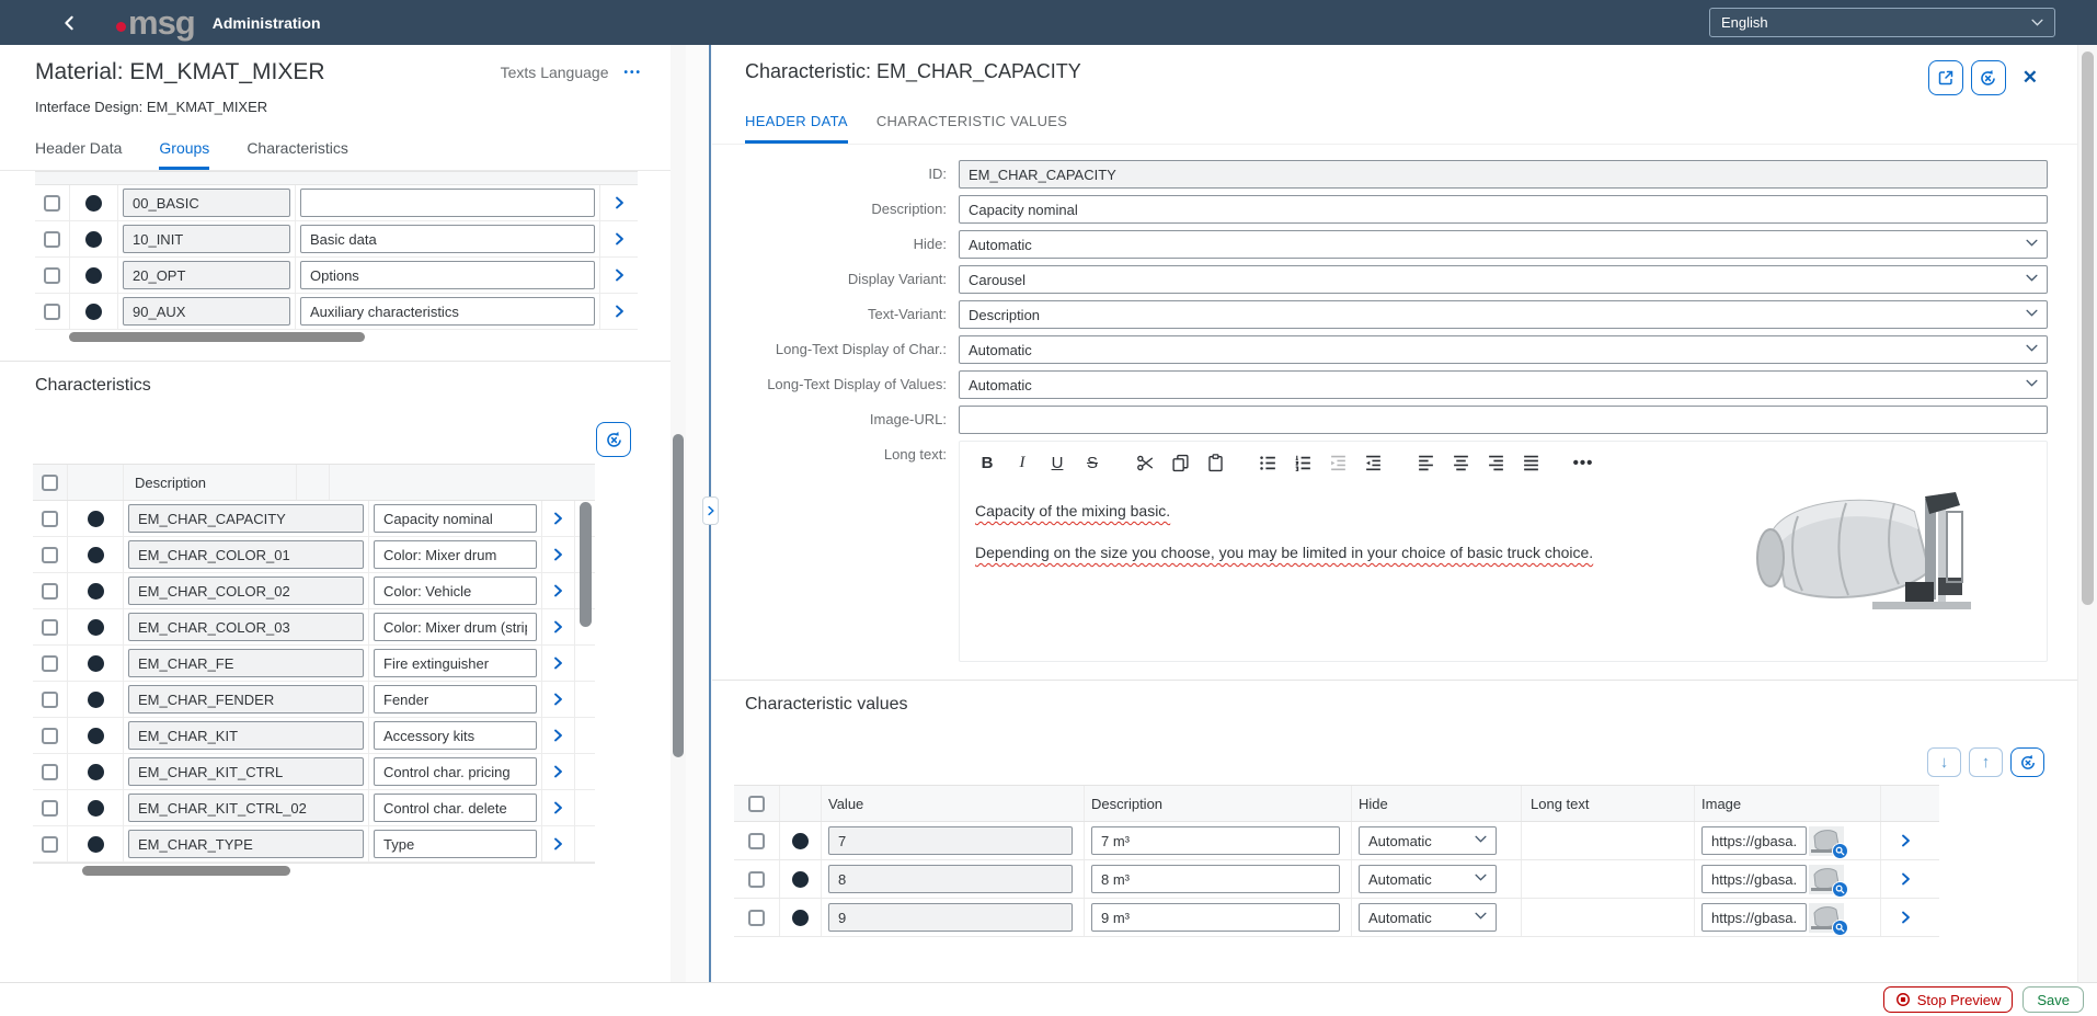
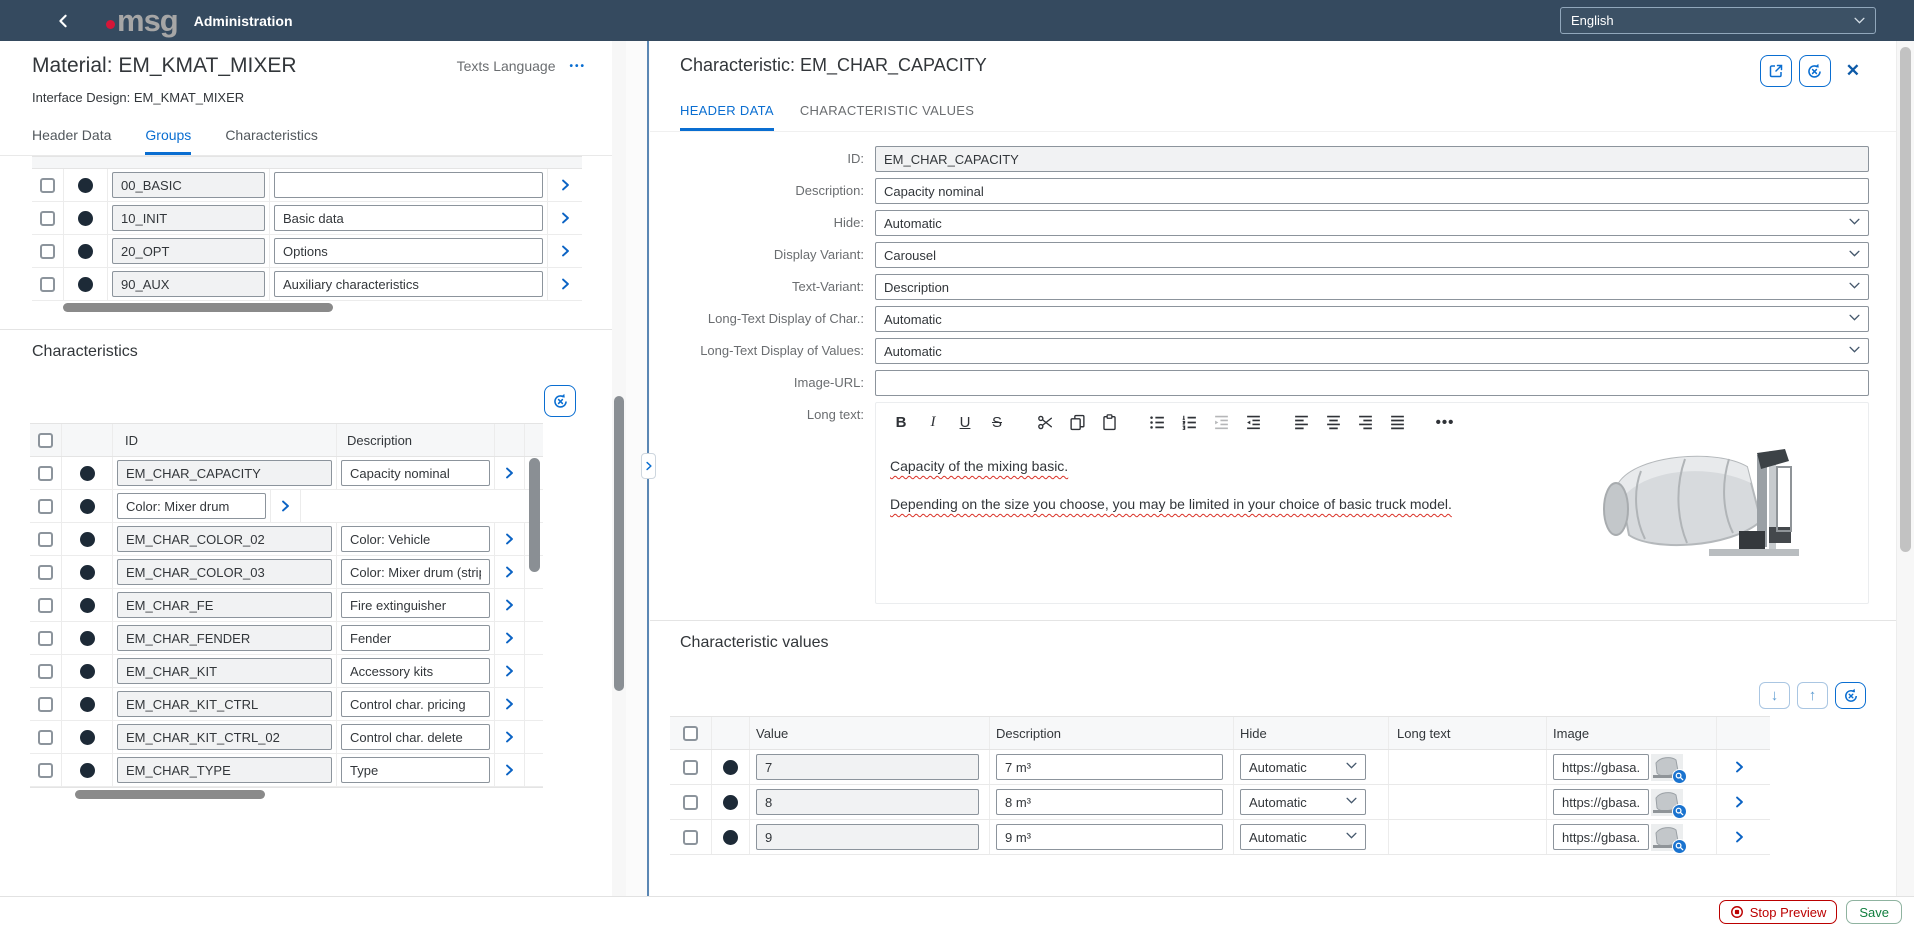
  msg
  Administration
  English
  Material: EM_KMAT_MIXER
  Texts Language
  •••
  Interface Design: EM_KMAT_MIXER
  Header Data
  Groups
  Characteristics
  00_BASIC
  10_INIT
  Basic data
  20_OPT
  Options
  90_AUX
  Auxiliary characteristics
  Characteristics
+ ID
  Description
  EM_CHAR_CAPACITY
  Capacity nominal
- EM_CHAR_COLOR_01
  Color: Mixer drum
  EM_CHAR_COLOR_02
  Color: Vehicle
  EM_CHAR_COLOR_03
  Color: Mixer drum (stri
  EM_CHAR_FE
  Fire extinguisher
  EM_CHAR_FENDER
  Fender
  EM_CHAR_KIT
  Accessory kits
  EM_CHAR_KIT_CTRL
  Control char. pricing
  EM_CHAR_KIT_CTRL_02
  Control char. delete
  EM_CHAR_TYPE
  Type
  Characteristic: EM_CHAR_CAPACITY
  ✕
  HEADER DATA
  CHARACTERISTIC VALUES
  ID:
  EM_CHAR_CAPACITY
  Description:
  Capacity nominal
  Hide:
  Automatic
  Display Variant:
  Carousel
  Text-Variant:
  Description
  Long-Text Display of Char.:
  Automatic
  Long-Text Display of Values:
  Automatic
  Image-URL:
  Long text:
  B
  I
  U
  S
  •••
  Capacity of the mixing basic.
- Depending on the size you choose, you may be limited in your choice of basic truck choice.
+ Depending on the size you choose, you may be limited in your choice of basic truck model.
  Characteristic values
  ↓
  ↑
  Value
  Description
  Hide
  Long text
  Image
  7
  7 m³
  Automatic
  https://gbasa.
  8
  8 m³
  Automatic
  https://gbasa.
  9
  9 m³
  Automatic
  https://gbasa.
  Stop Preview
  Save
